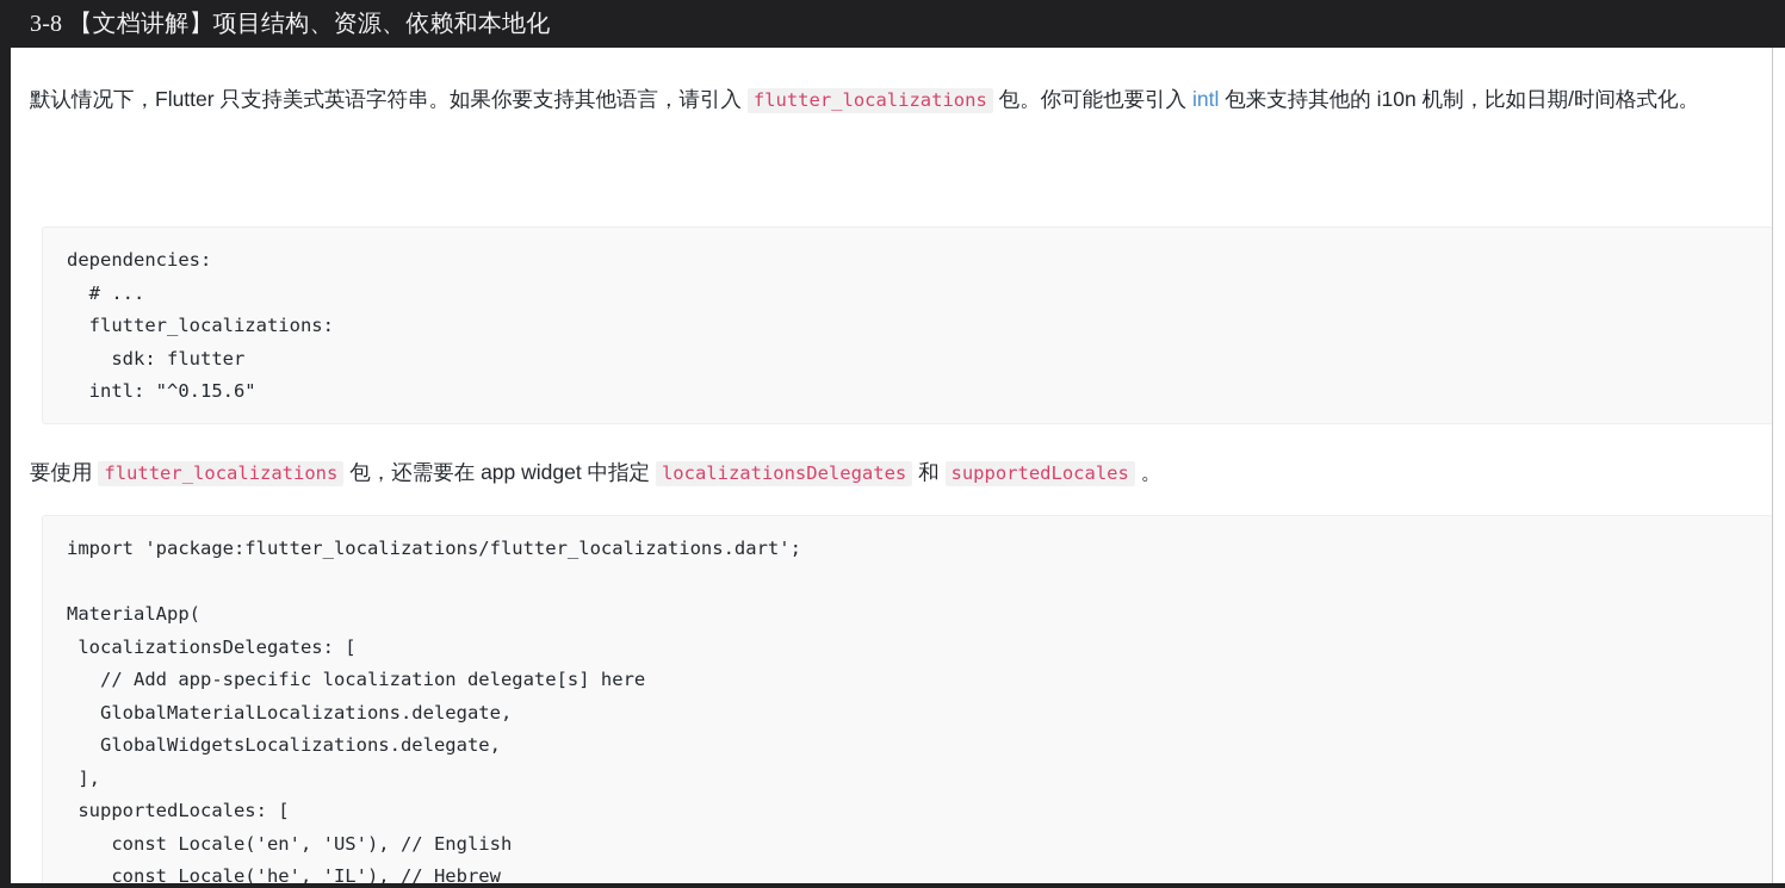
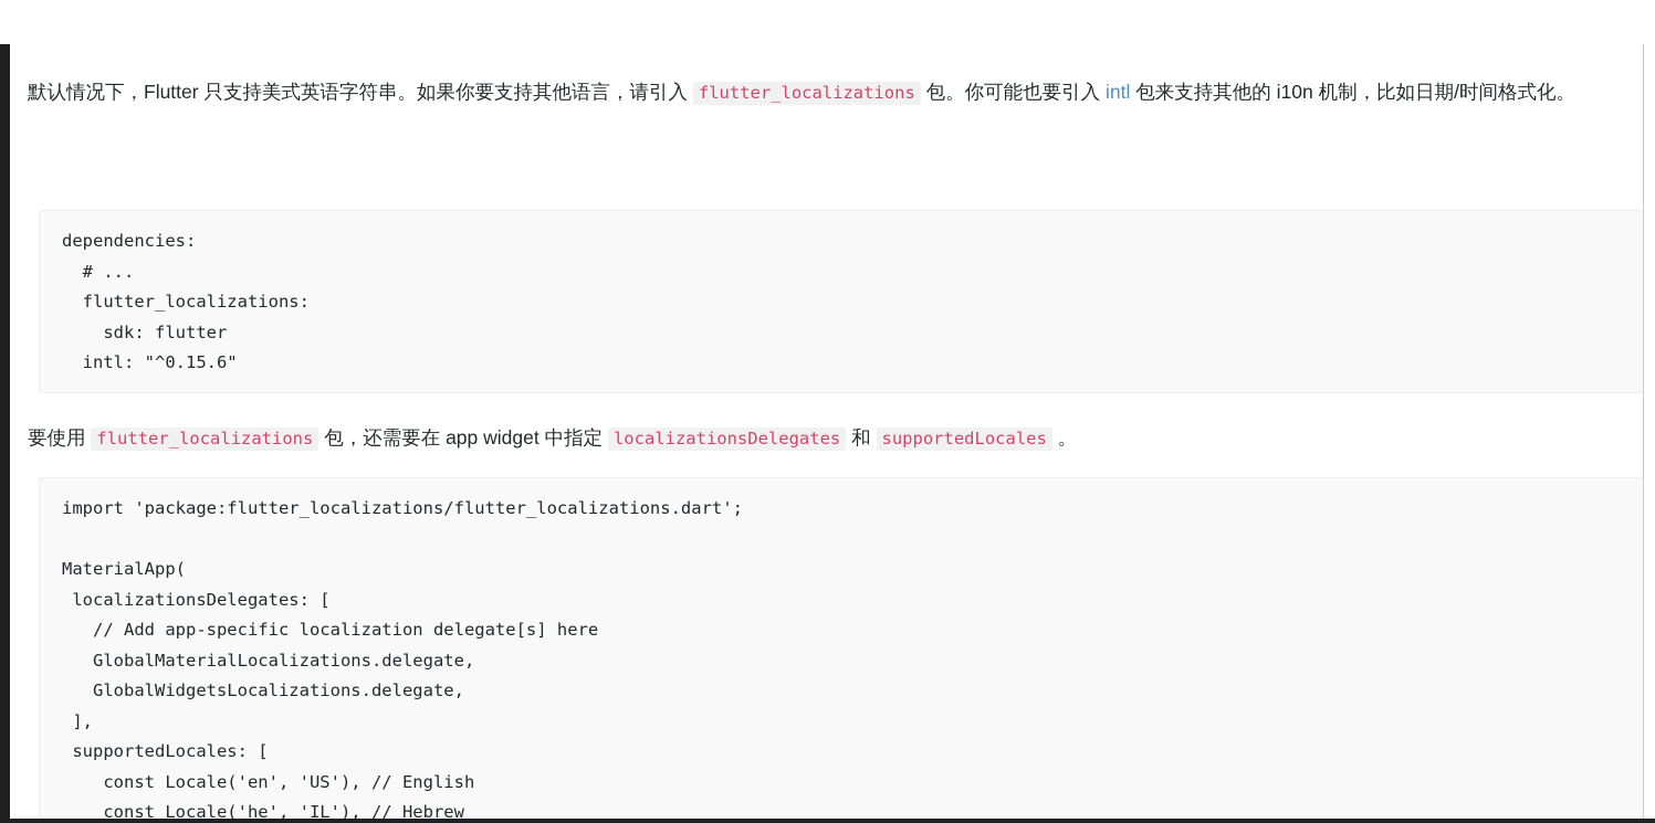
- 3-8 【文档讲解】项目结构、资源、依赖和本地化
  默认情况下，Flutter 只支持美式英语字符串。如果你要支持其他语言，请引入 flutter_localizations 包。你可能也要引入 intl 包来支持其他的 i10n 机制，比如日期/时间格式化。
  dependencies:
  # ...
  flutter_localizations:
  sdk: flutter
  intl: "^0.15.6"
  要使用 flutter_localizations 包，还需要在 app widget 中指定 localizationsDelegates 和 supportedLocales 。
  import 'package:flutter_localizations/flutter_localizations.dart';
  MaterialApp(
  localizationsDelegates: [
  // Add app-specific localization delegate[s] here
  GlobalMaterialLocalizations.delegate,
  GlobalWidgetsLocalizations.delegate,
  ],
  supportedLocales: [
  const Locale('en', 'US'), // English
  const Locale('he', 'IL'), // Hebrew
